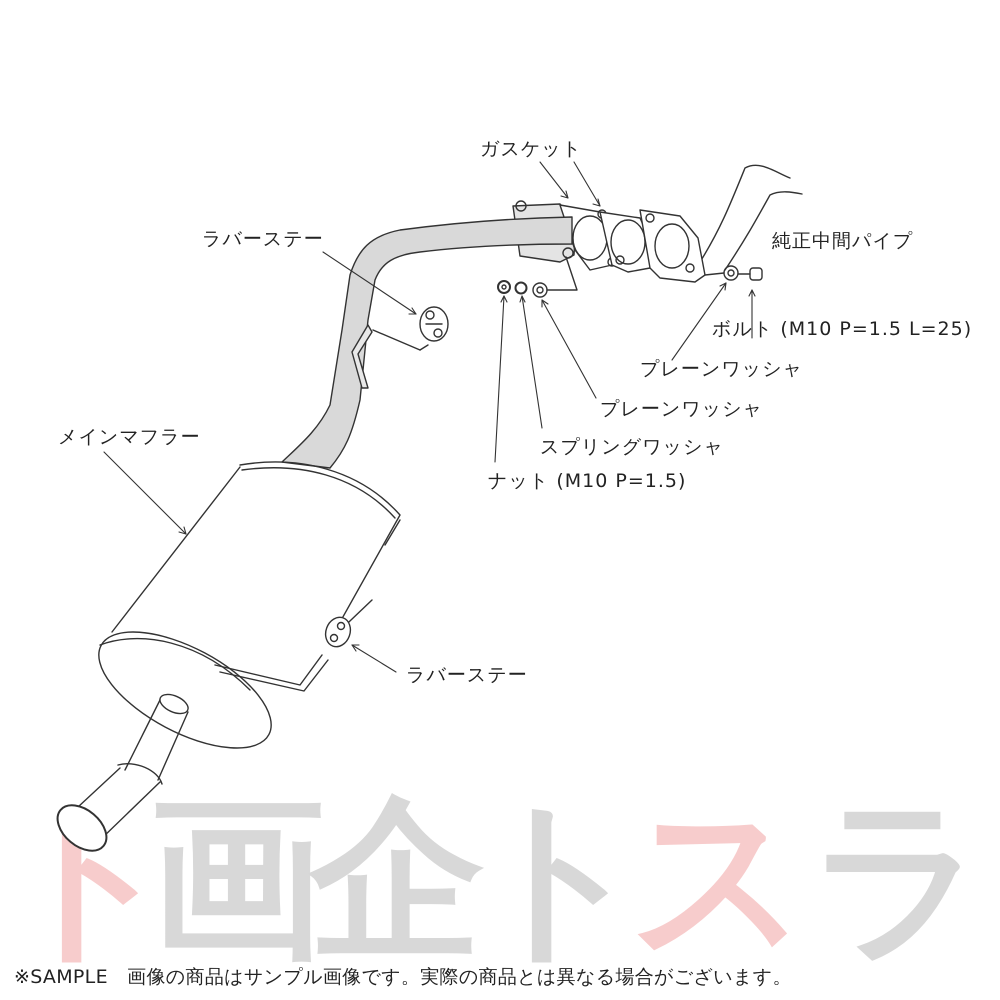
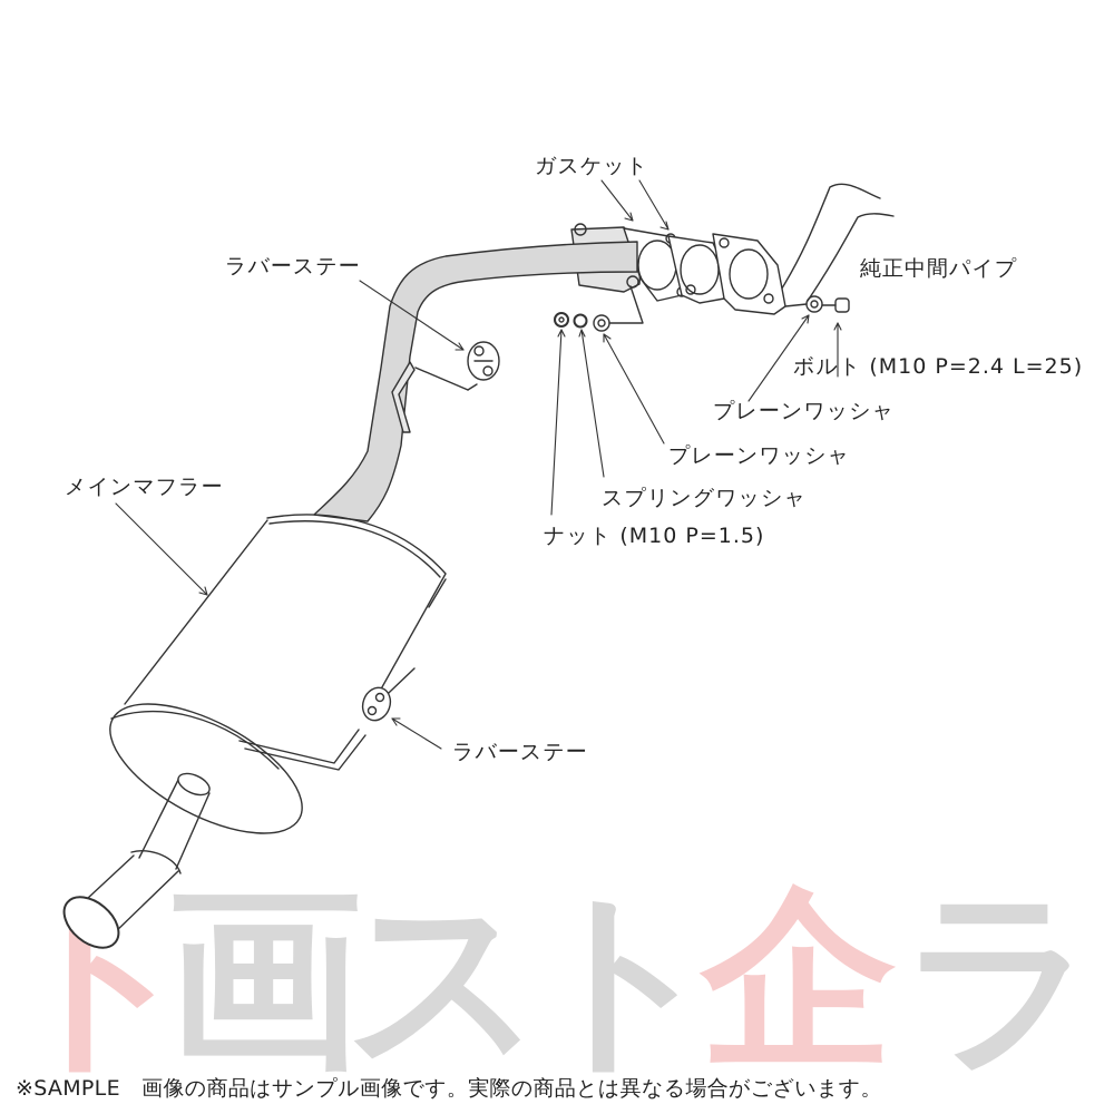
  ト
  画
- 企
+ ス
  ト
- ス
+ 企
  ラ
  ガスケット
  純正中間パイプ
  ラバーステー
- ボルト (M10 P=1.5 L=25)
+ ボルト (M10 P=2.4 L=25)
  プレーンワッシャ
  プレーンワッシャ
  スプリングワッシャ
  ナット (M10 P=1.5)
  メインマフラー
  ラバーステー
  ※SAMPLE 画像の商品はサンプル画像です。実際の商品とは異なる場合がございます。
